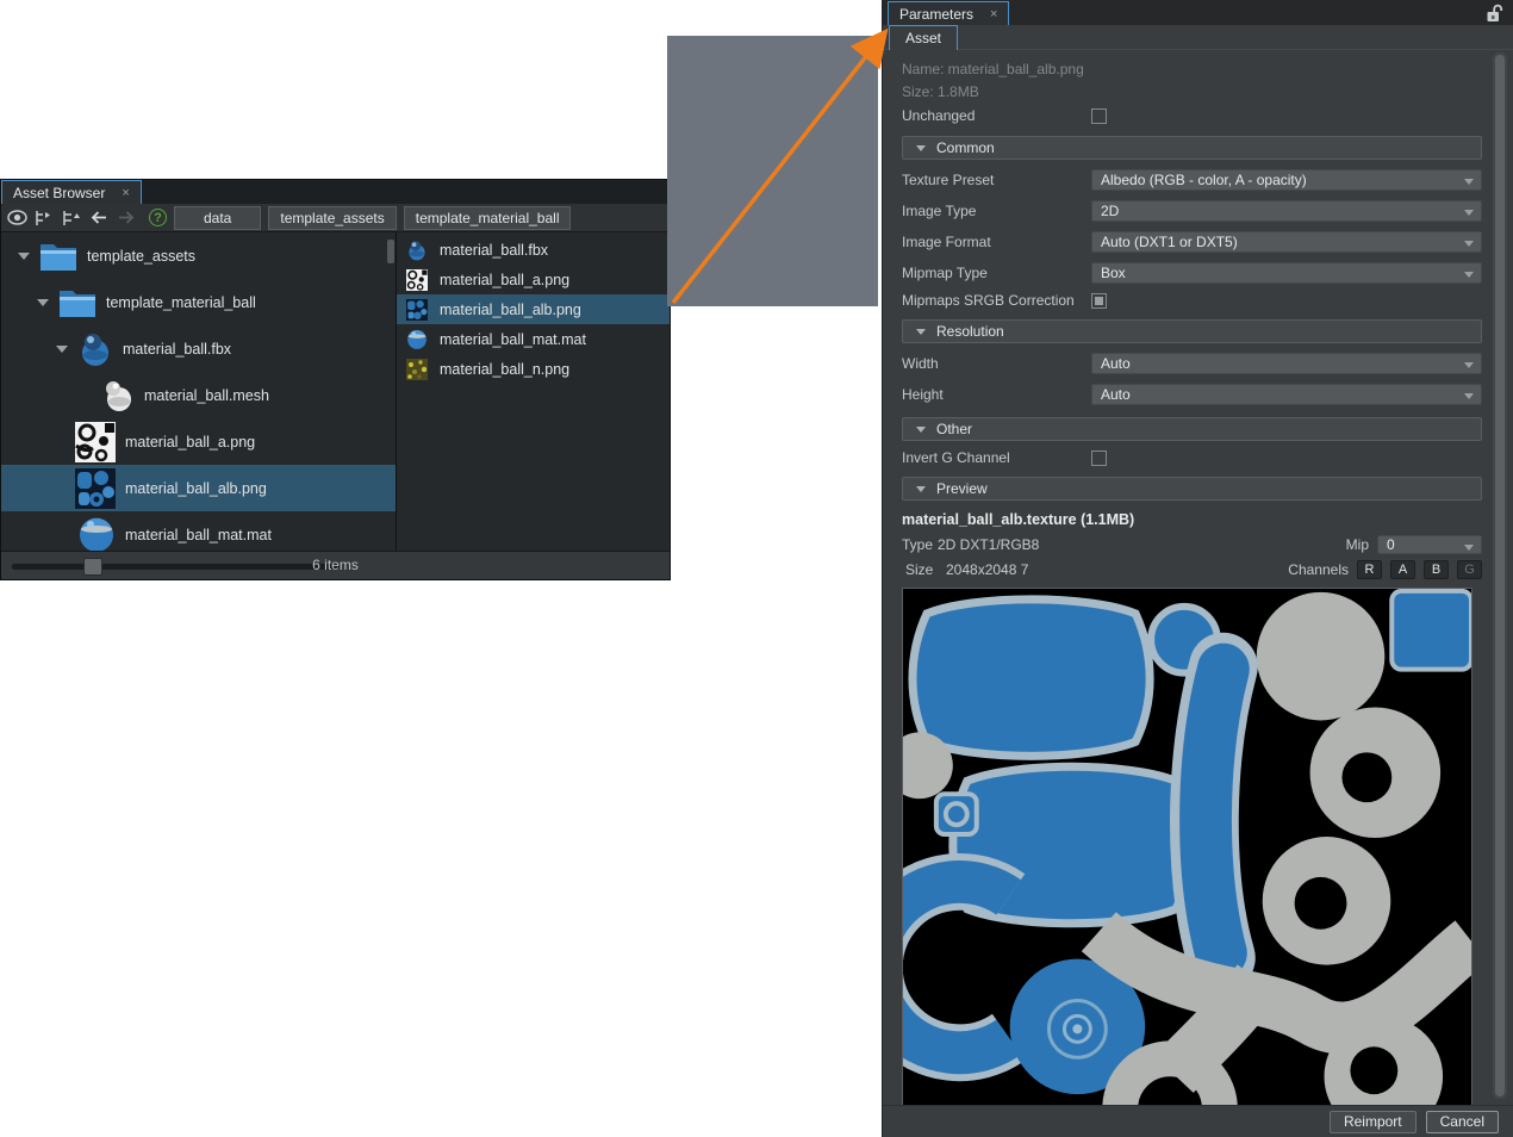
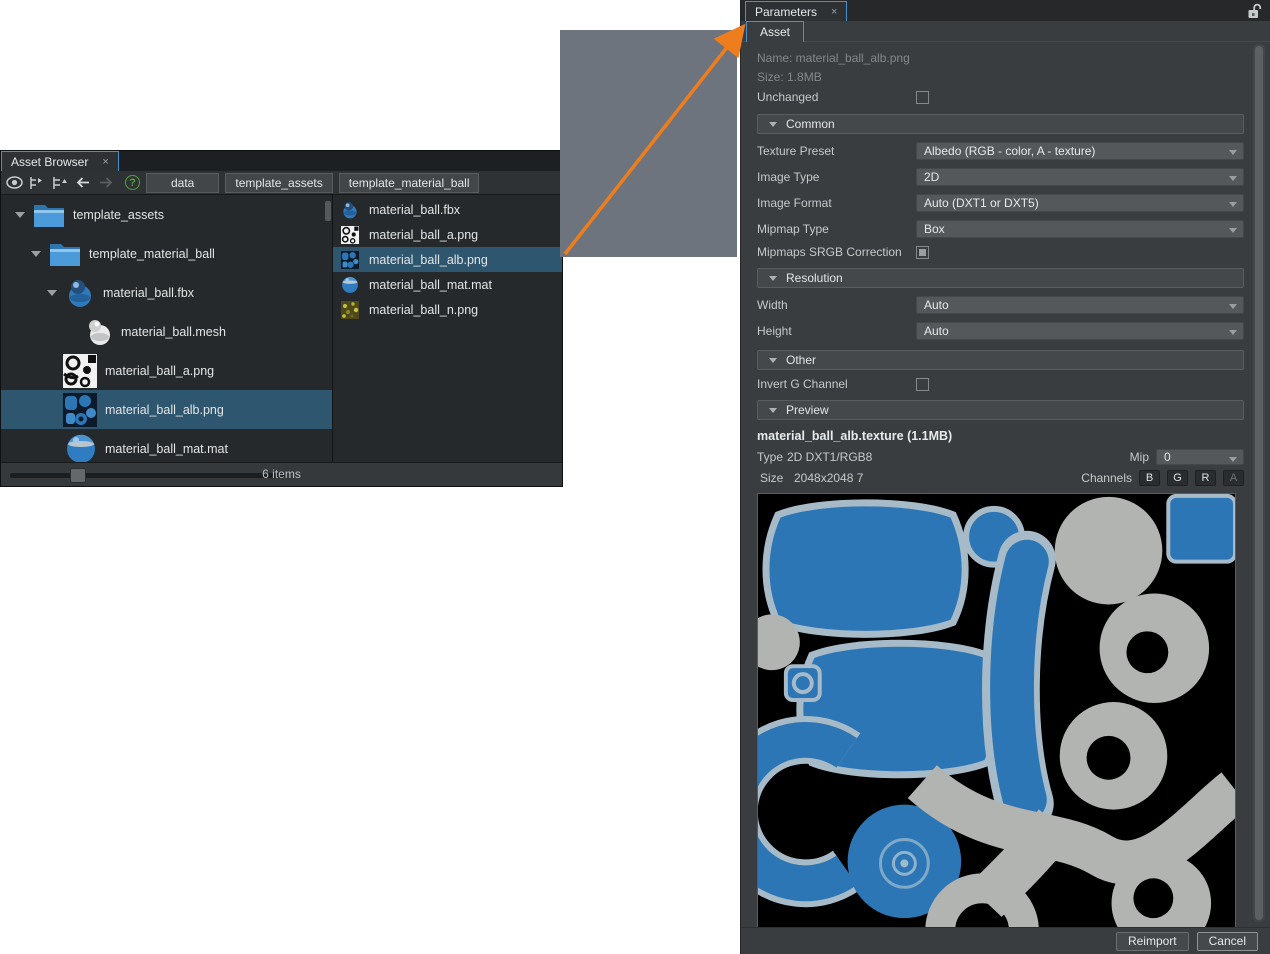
  Asset Browser
  ×
  ?
  data
  template_assets
  template_material_ball
  template_assets
  template_material_ball
  material_ball.fbx
  material_ball.mesh
  material_ball_a.png
  material_ball_alb.png
  material_ball_mat.mat
  material_ball.fbx
  material_ball_a.png
  material_ball_alb.png
  material_ball_mat.mat
  material_ball_n.png
  6 items
  Parameters
  ×
  Asset
  Name: material_ball_alb.png
  Size: 1.8MB
  Unchanged
  Common
  Texture Preset
- Albedo (RGB - color, A - opacity)
+ Albedo (RGB - color, A - texture)
  Image Type
  2D
  Image Format
  Auto (DXT1 or DXT5)
  Mipmap Type
  Box
  Mipmaps SRGB Correction
  Resolution
  Width
  Auto
  Height
  Auto
  Other
  Invert G Channel
  Preview
  material_ball_alb.texture (1.1MB)
  Type
  2D DXT1/RGB8
  Mip
  0
  Size
  2048x2048 7
  Channels
- R
+ B
- A
+ G
- B
+ R
- G
+ A
  Reimport
  Cancel
